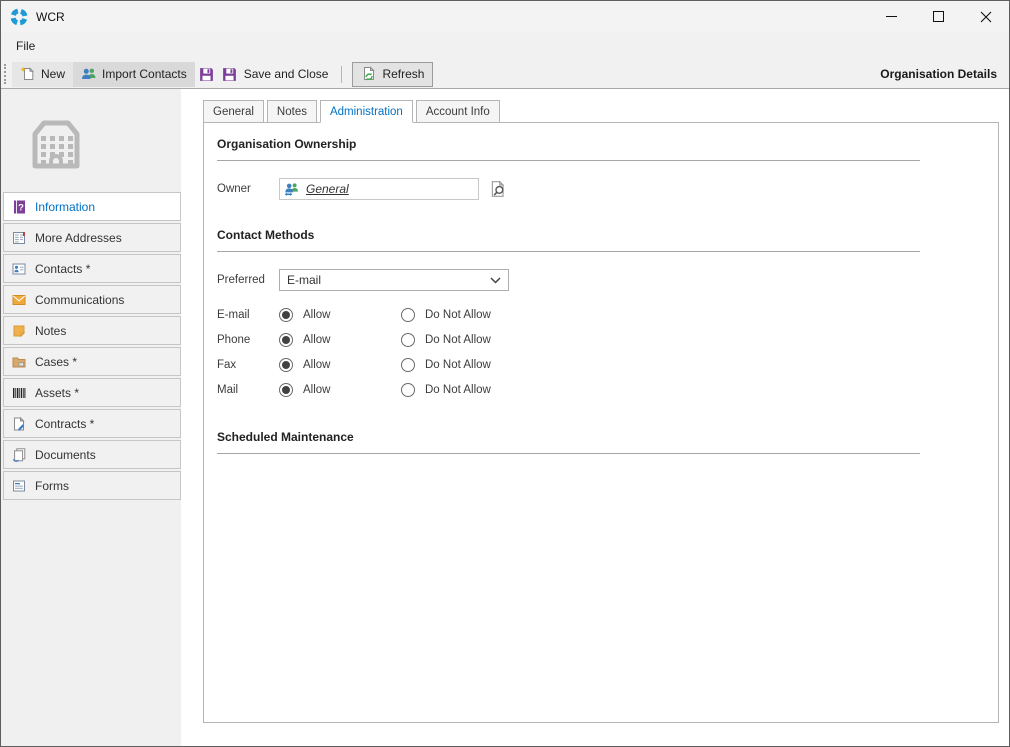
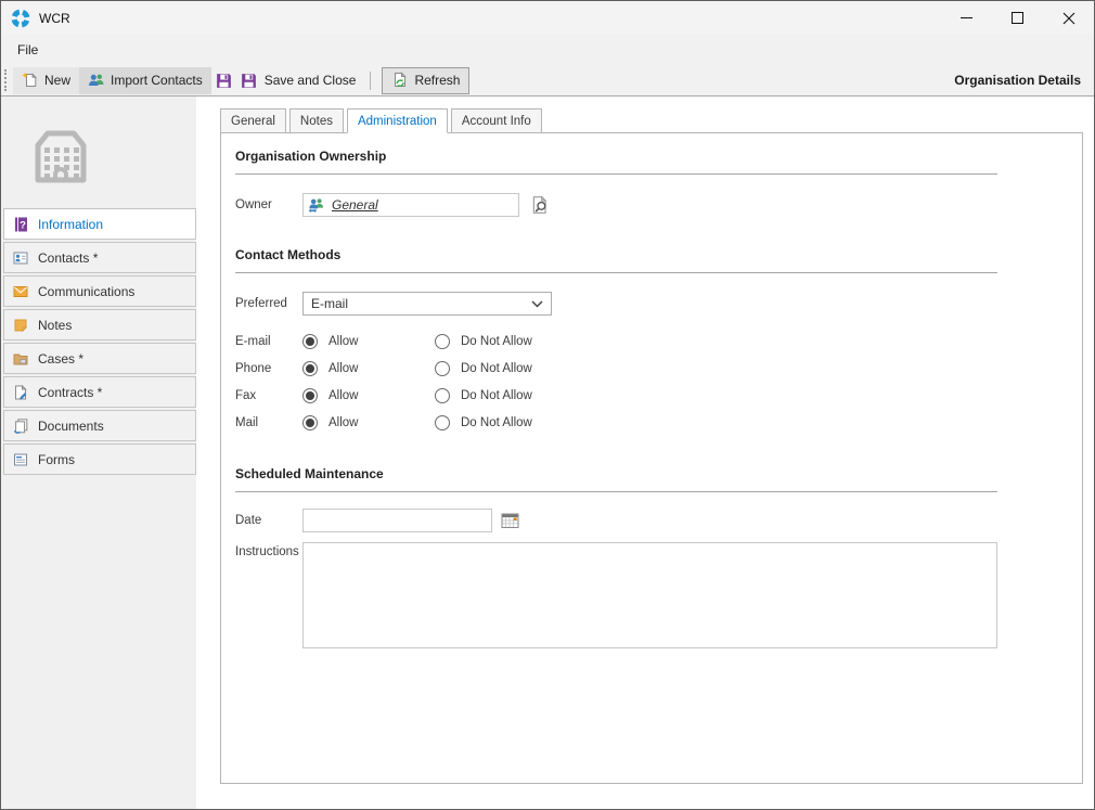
  WCR
  File
  New
  Import Contacts
  Save and Close
  Refresh
  Organisation Details
  ?
  Information
- More Addresses
  Contacts *
  Communications
  Notes
  Cases *
- Assets *
  Contracts *
  Documents
  Forms
  General
  Notes
  Administration
  Account Info
  Organisation Ownership
  Owner
  General
  Contact Methods
  Preferred
  E-mail
  E-mail
  Allow
  Do Not Allow
  Phone
  Allow
  Do Not Allow
  Fax
  Allow
  Do Not Allow
  Mail
  Allow
  Do Not Allow
  Scheduled Maintenance
+ Date
+ Instructions
